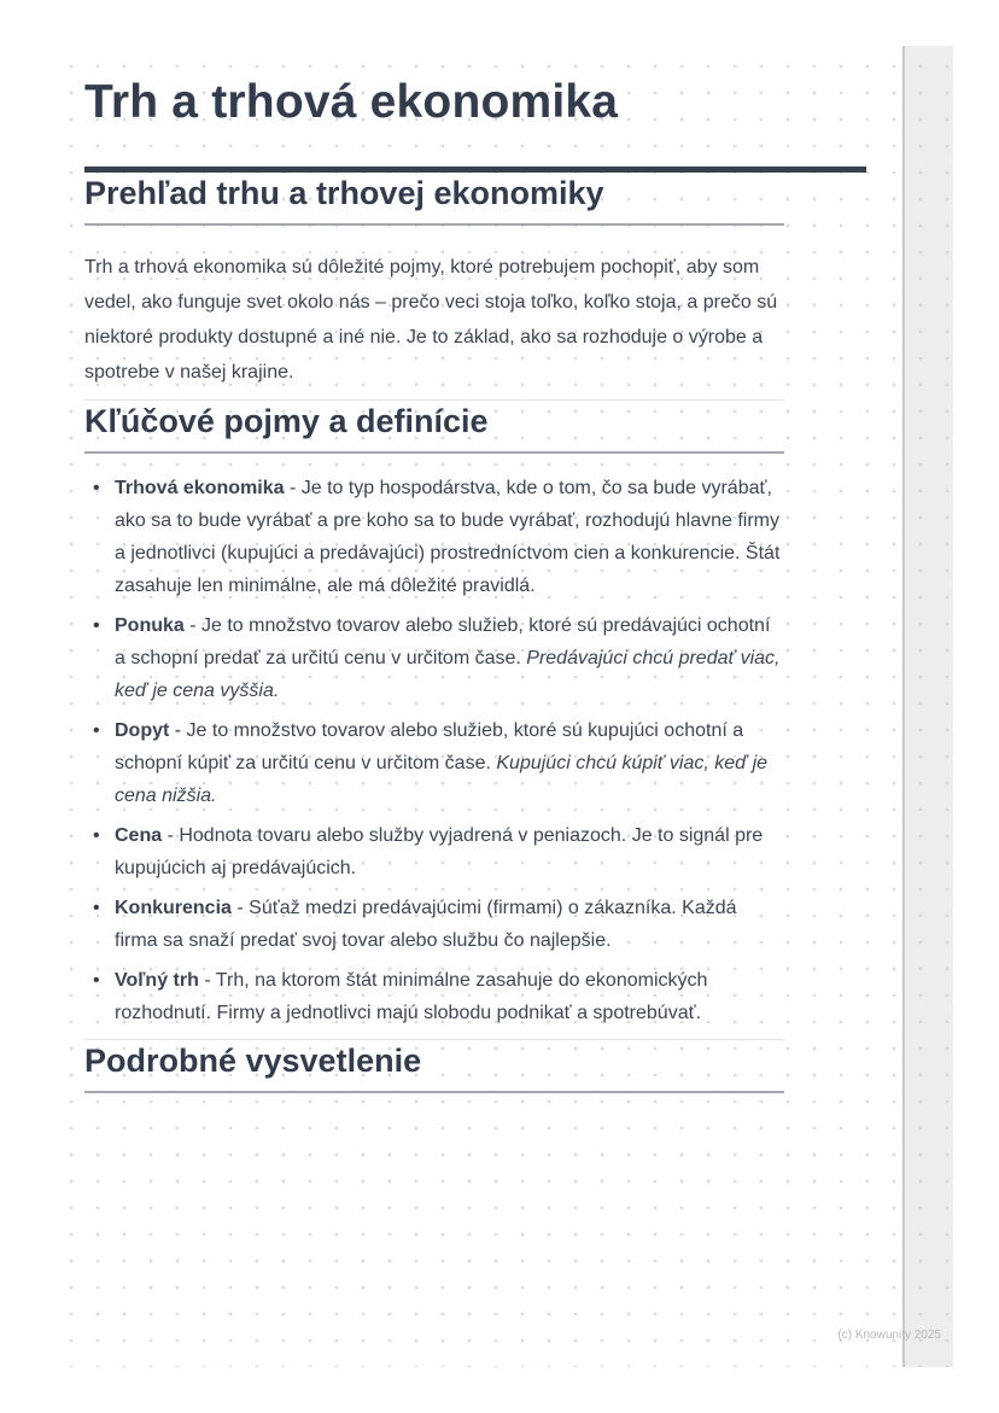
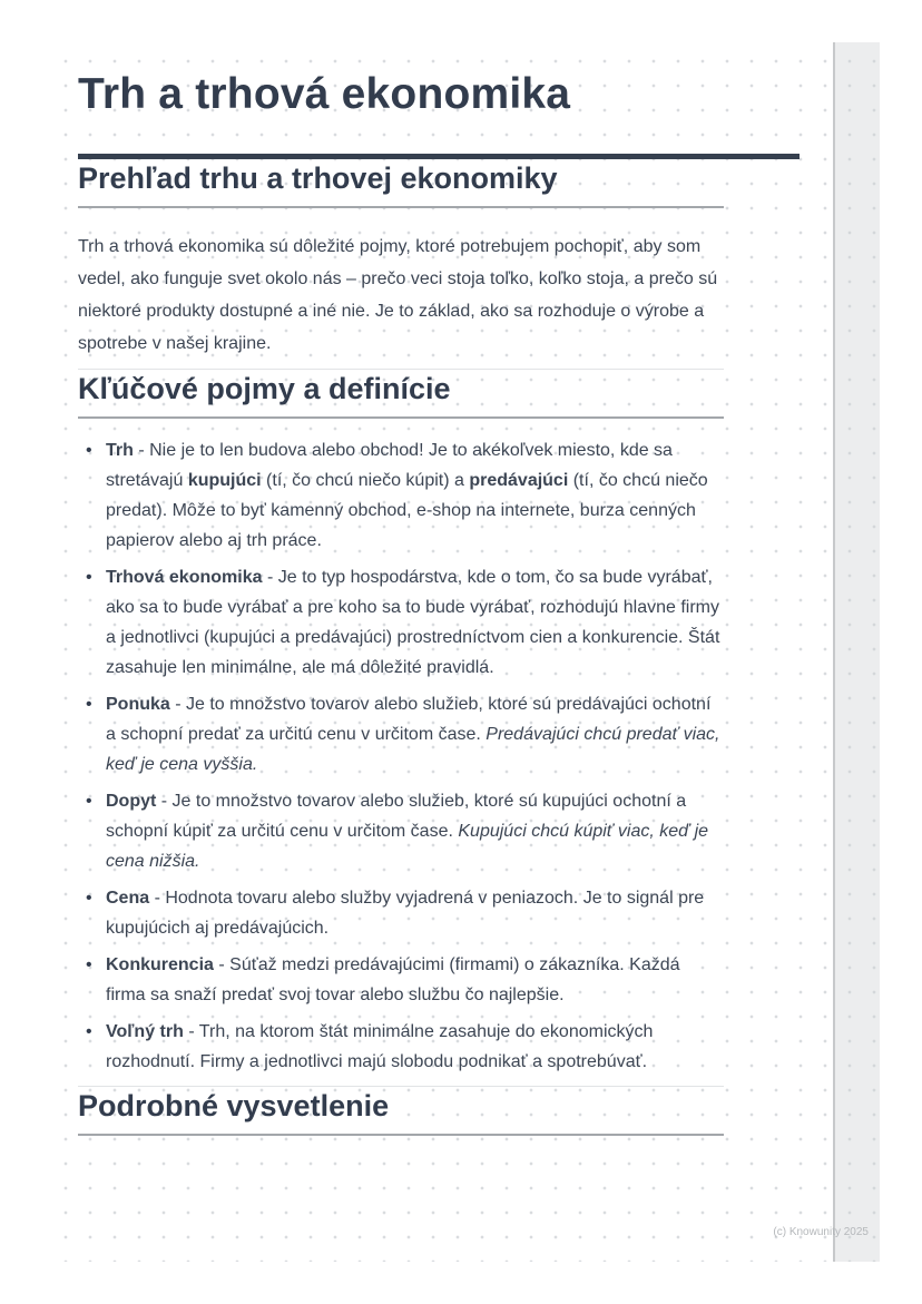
  Trh a trhová ekonomika
  Prehľad trhu a trhovej ekonomiky
  Trh a trhová ekonomika sú dôležité pojmy, ktoré potrebujem pochopiť, aby som vedel, ako funguje svet okolo nás – prečo veci stoja toľko, koľko stoja, a prečo sú niektoré produkty dostupné a iné nie. Je to základ, ako sa rozhoduje o výrobe a spotrebe v našej krajine.
  Kľúčové pojmy a definície
+ Trh - Nie je to len budova alebo obchod! Je to akékoľvek miesto, kde sa stretávajú kupujúci (tí, čo chcú niečo kúpit) a predávajúci (tí, čo chcú niečo predat). Môže to byť kamenný obchod, e-shop na internete, burza cenných papierov alebo aj trh práce.
  Trhová ekonomika - Je to typ hospodárstva, kde o tom, čo sa bude vyrábať, ako sa to bude vyrábať a pre koho sa to bude vyrábať, rozhodujú hlavne firmy a jednotlivci (kupujúci a predávajúci) prostredníctvom cien a konkurencie. Štát zasahuje len minimálne, ale má dôležité pravidlá.
  Ponuka - Je to množstvo tovarov alebo služieb, ktoré sú predávajúci ochotní a schopní predať za určitú cenu v určitom čase. Predávajúci chcú predať viac, keď je cena vyššia.
  Dopyt - Je to množstvo tovarov alebo služieb, ktoré sú kupujúci ochotní a schopní kúpiť za určitú cenu v určitom čase. Kupujúci chcú kúpiť viac, keď je cena nižšia.
  Cena - Hodnota tovaru alebo služby vyjadrená v peniazoch. Je to signál pre kupujúcich aj predávajúcich.
  Konkurencia - Súťaž medzi predávajúcimi (firmami) o zákazníka. Každá firma sa snaží predať svoj tovar alebo službu čo najlepšie.
  Voľný trh - Trh, na ktorom štát minimálne zasahuje do ekonomických rozhodnutí. Firmy a jednotlivci majú slobodu podnikať a spotrebúvať.
  Podrobné vysvetlenie
  (c) Knowunity 2025
